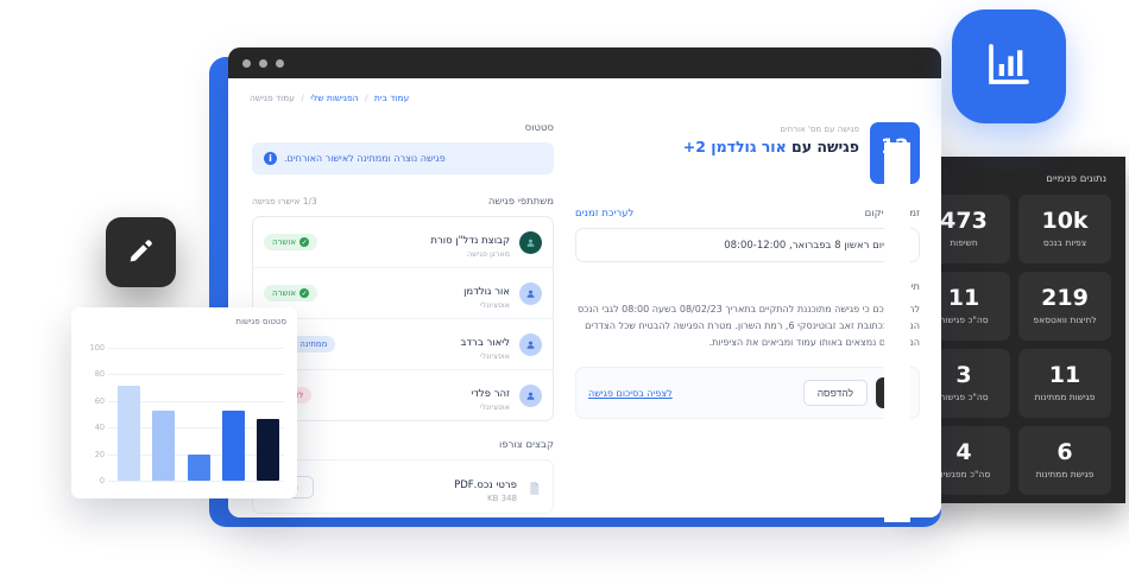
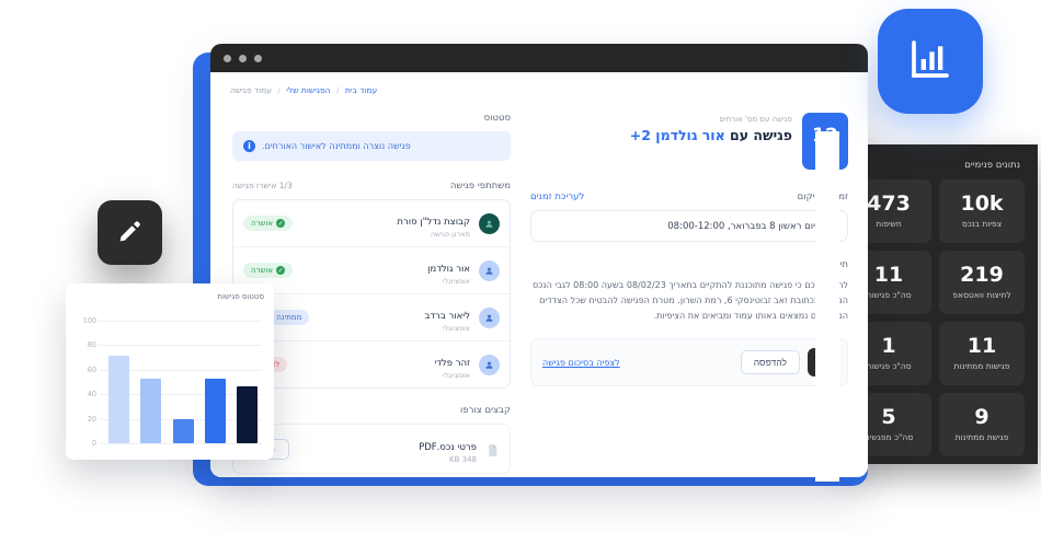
  נתונים פנימיים
  10k
  צפיות בנכס
  473
  חשיפות
  219
  לחיצות וואטסאפ
  11
  סה"כ פגישות
  11
  פגישות ממתינות
- 3
+ 1
  סה"כ פגישות
- 6
+ 9
  פגישת ממתינות
- 4
+ 5
  סה"כ מפגשי
  עמוד בית / הפגישות שלי / עמוד פגישה
  פגישה עם מס' אורחים
  פגישה עם אור גולדמן 2+
  לעריכת זמנים
  ום ראשון 8 בפברואר, 08:00-12:00
  להכם כי פגישה מתוכננת להתקיים בתאריך 08/02/23 בשעה 08:00 לגבי הנכס הנכתובת זאב זבוטינסקי 6, רמת השרון. מטרת הפגישה להבטיח שכל הצדדים המם נמצאים באותו עמוד ומביאים את הציפיות.
  להדפסה
  לצפיה בסיכום פגישה
  סטטוס
  פגישה נוצרה וממתינה לאישור האורחים.
  i
  משתתפי פגישה
  1/3 אישרו פגישה
  קבוצת נדל"ן סורת
  מארגן פגישה
  אושרה
  אור גולדמן
  אופציונלי
  אושרה
  ליאור ברדב
  אופציונלי
  זהר פלדי
  אופציונלי
  קבצים צורפו
  פרטי נכס.PDF
  348 KB
  סטטוס פגישות
  100
  80
  60
  40
  20
  0
